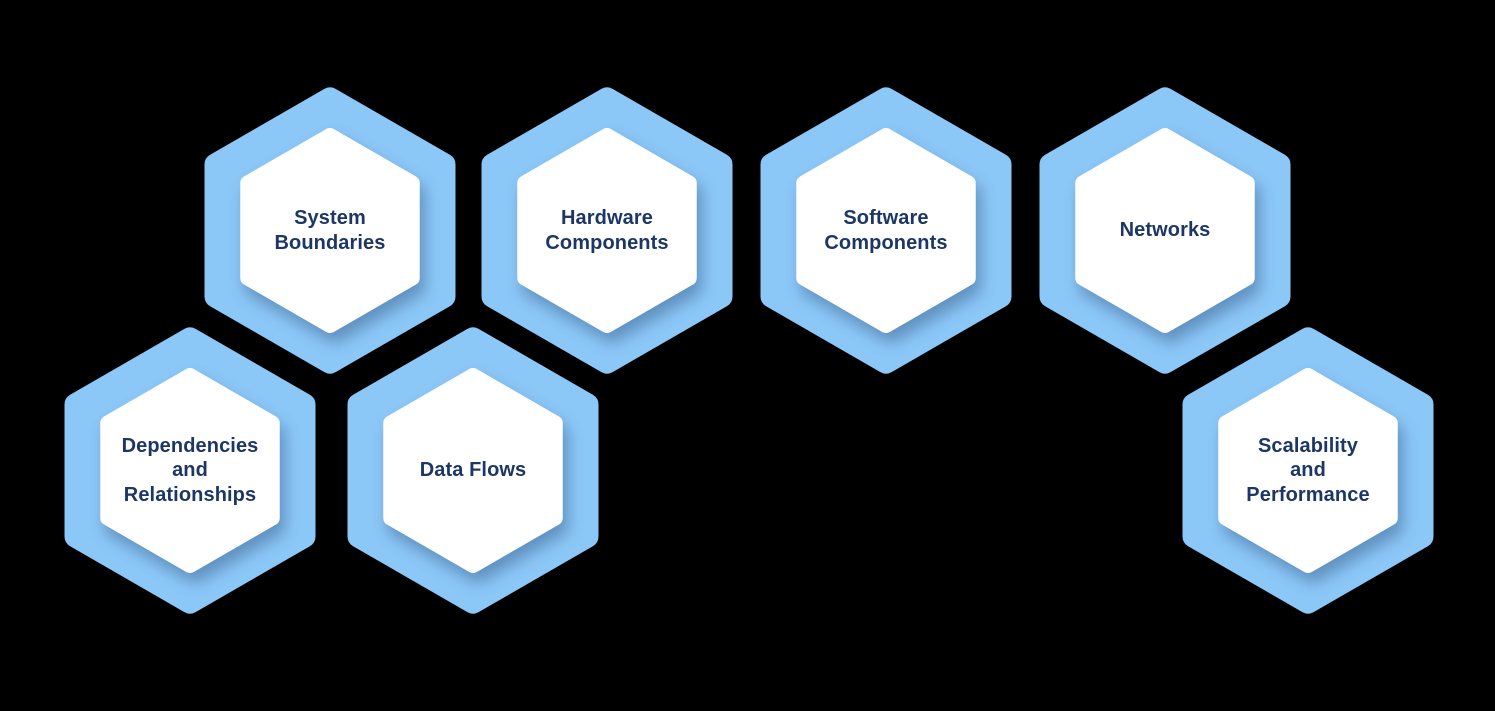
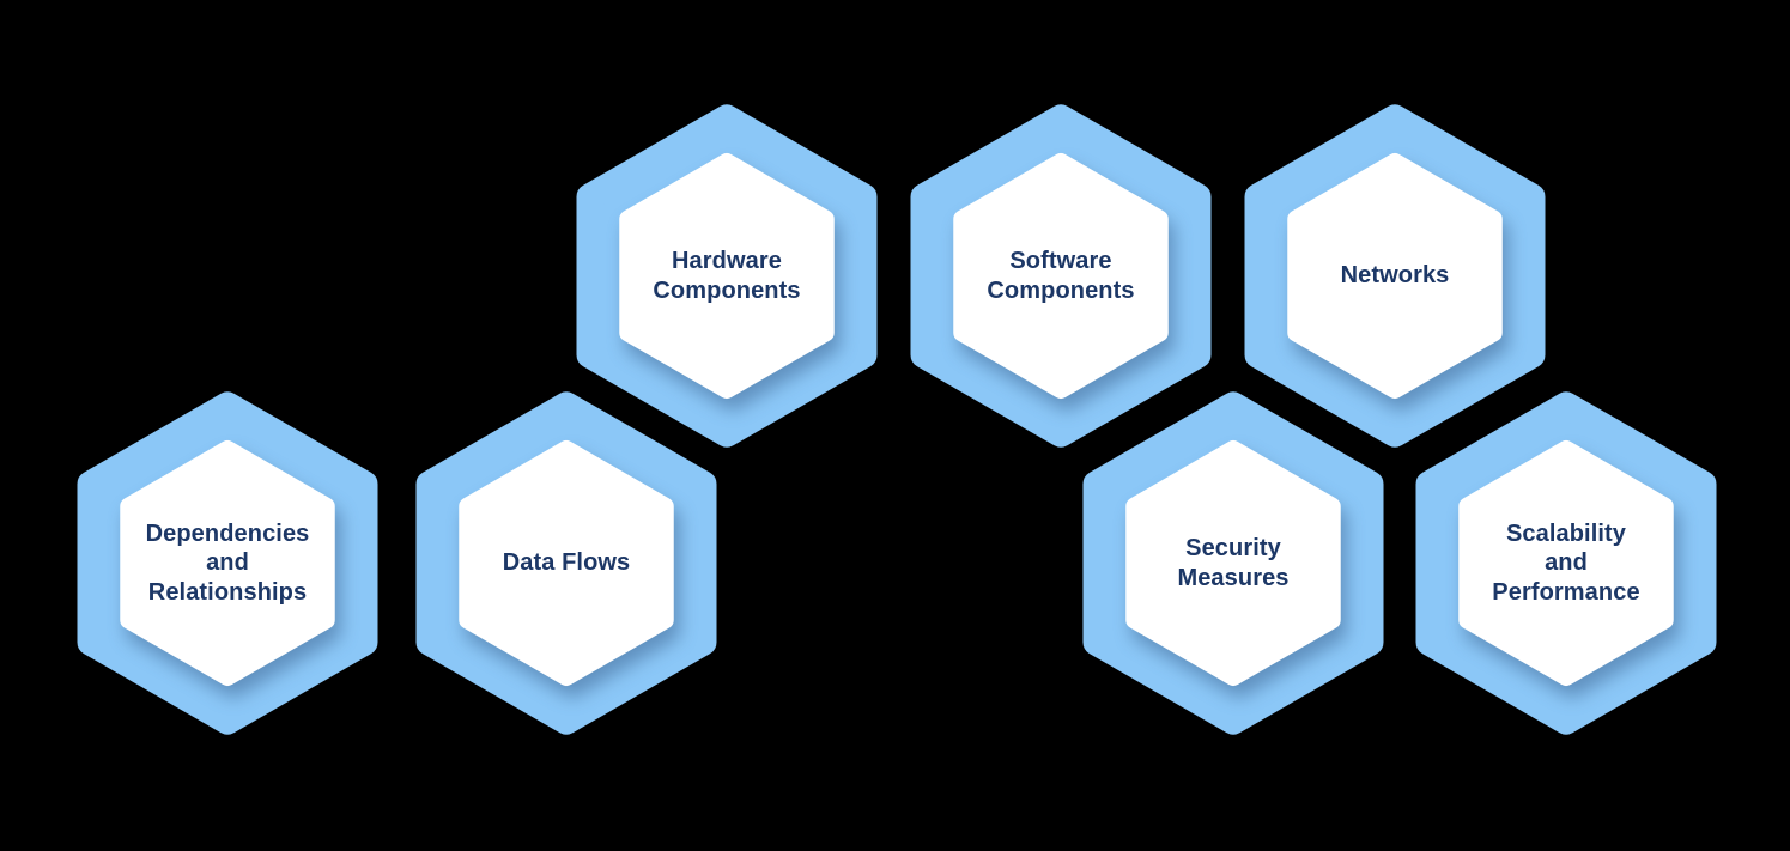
- System
- Boundaries
  Hardware
  Components
  Software
  Components
  Networks
  Dependencies
  and
  Relationships
  Data Flows
+ Security
+ Measures
  Scalability
  and
  Performance
